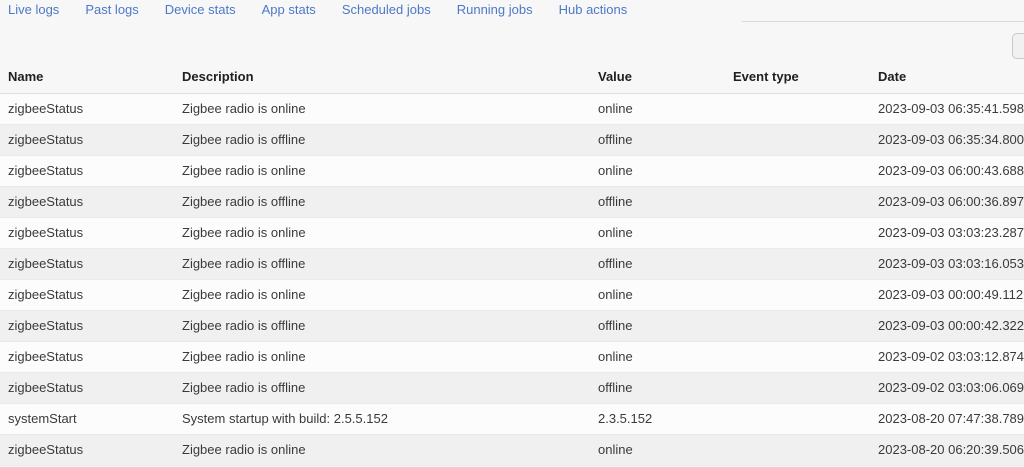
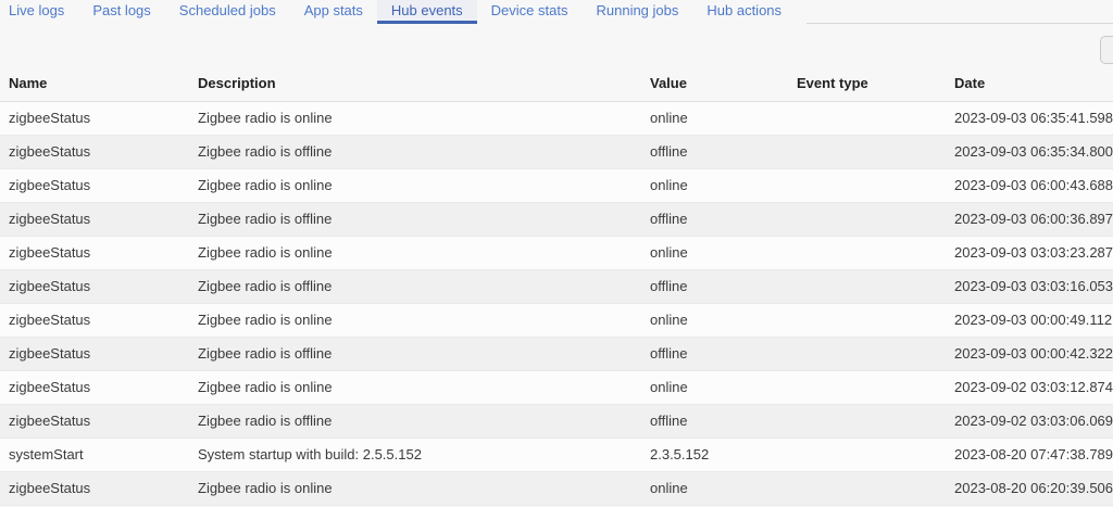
  Live logs
  Past logs
- Device stats
+ Scheduled jobs
  App stats
+ Hub events
- Scheduled jobs
+ Device stats
  Running jobs
  Hub actions
  Name	Description	Value	Event type	Date
  zigbeeStatus	Zigbee radio is online	online		2023-09-03 06:35:41.598
  zigbeeStatus	Zigbee radio is offline	offline		2023-09-03 06:35:34.800
  zigbeeStatus	Zigbee radio is online	online		2023-09-03 06:00:43.688
  zigbeeStatus	Zigbee radio is offline	offline		2023-09-03 06:00:36.897
  zigbeeStatus	Zigbee radio is online	online		2023-09-03 03:03:23.287
  zigbeeStatus	Zigbee radio is offline	offline		2023-09-03 03:03:16.053
  zigbeeStatus	Zigbee radio is online	online		2023-09-03 00:00:49.112
  zigbeeStatus	Zigbee radio is offline	offline		2023-09-03 00:00:42.322
  zigbeeStatus	Zigbee radio is online	online		2023-09-02 03:03:12.874
  zigbeeStatus	Zigbee radio is offline	offline		2023-09-02 03:03:06.069
  systemStart	System startup with build: 2.5.5.152	2.3.5.152		2023-08-20 07:47:38.789
  zigbeeStatus	Zigbee radio is online	online		2023-08-20 06:20:39.506
